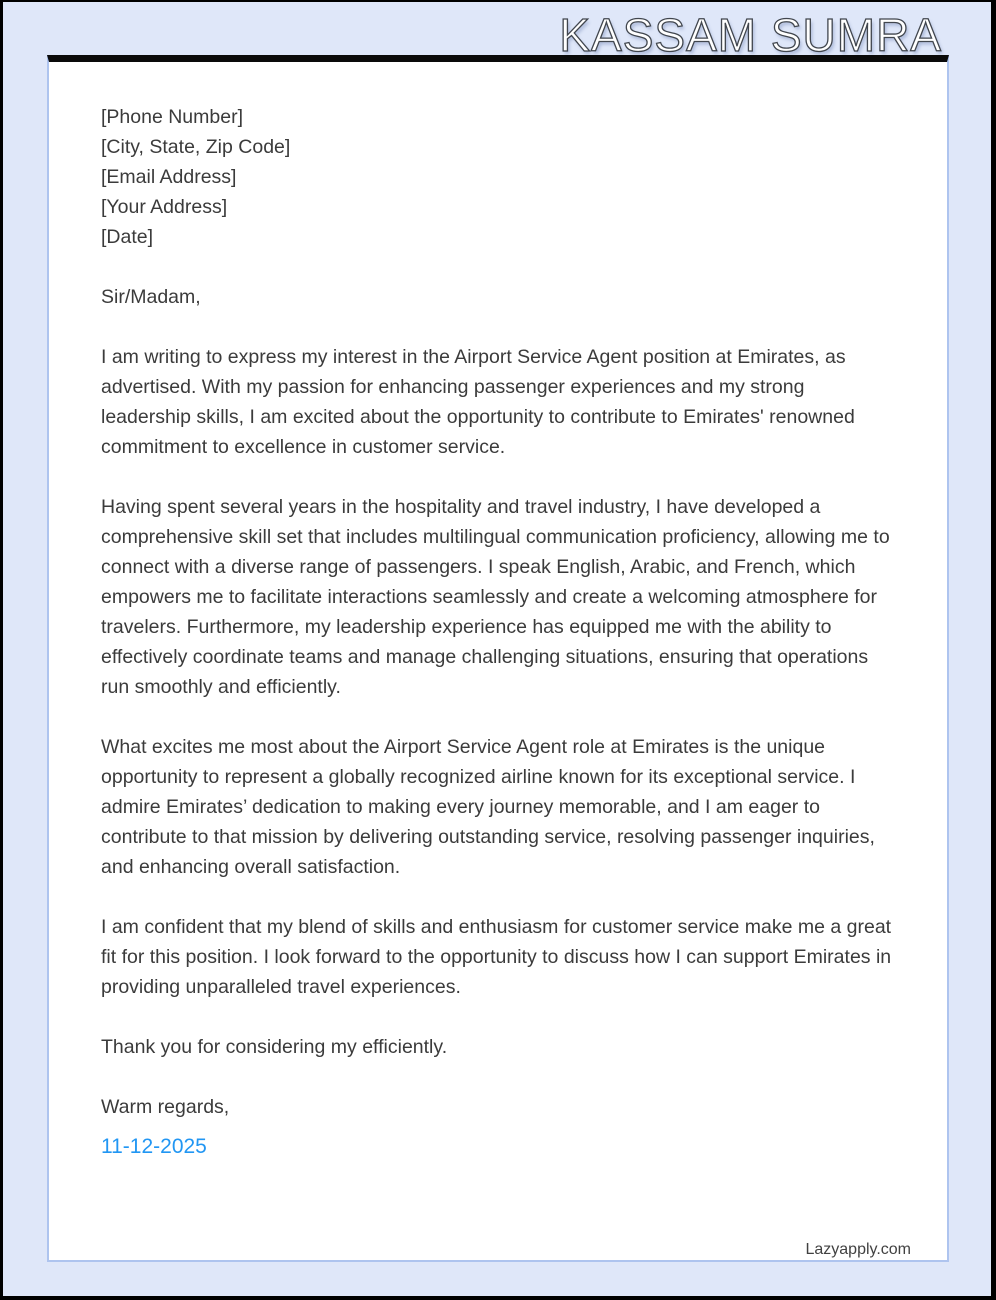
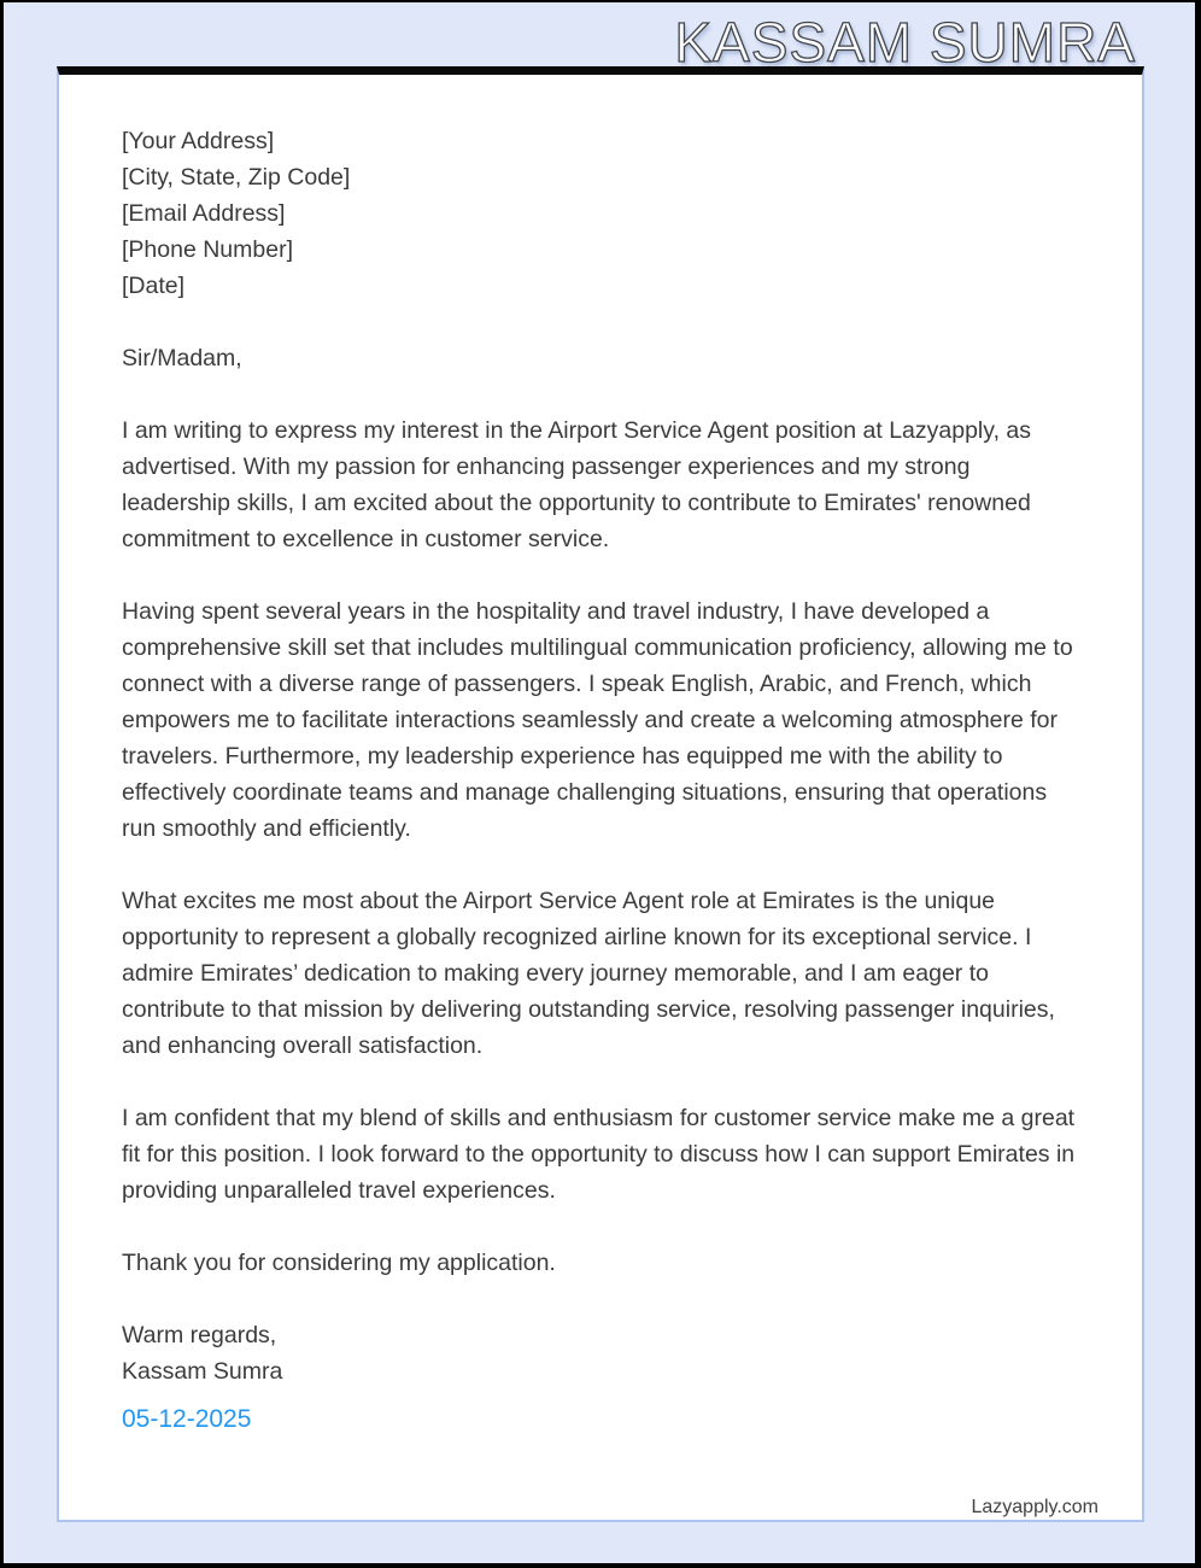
  KASSAM SUMRA
- [Phone Number]
+ [Your Address]
  [City, State, Zip Code]
  [Email Address]
- [Your Address]
+ [Phone Number]
  [Date]
  Sir/Madam,
- I am writing to express my interest in the Airport Service Agent position at Emirates, as advertised. With my passion for enhancing passenger experiences and my strong leadership skills, I am excited about the opportunity to contribute to Emirates' renowned commitment to excellence in customer service.
+ I am writing to express my interest in the Airport Service Agent position at Lazyapply, as advertised. With my passion for enhancing passenger experiences and my strong leadership skills, I am excited about the opportunity to contribute to Emirates' renowned commitment to excellence in customer service.
  Having spent several years in the hospitality and travel industry, I have developed a comprehensive skill set that includes multilingual communication proficiency, allowing me to connect with a diverse range of passengers. I speak English, Arabic, and French, which empowers me to facilitate interactions seamlessly and create a welcoming atmosphere for travelers. Furthermore, my leadership experience has equipped me with the ability to effectively coordinate teams and manage challenging situations, ensuring that operations run smoothly and efficiently.
  What excites me most about the Airport Service Agent role at Emirates is the unique opportunity to represent a globally recognized airline known for its exceptional service. I admire Emirates’ dedication to making every journey memorable, and I am eager to contribute to that mission by delivering outstanding service, resolving passenger inquiries, and enhancing overall satisfaction.
  I am confident that my blend of skills and enthusiasm for customer service make me a great fit for this position. I look forward to the opportunity to discuss how I can support Emirates in providing unparalleled travel experiences.
- Thank you for considering my efficiently.
+ Thank you for considering my application.
  Warm regards,
+ Kassam Sumra
- 11-12-2025
+ 05-12-2025
  Lazyapply.com
